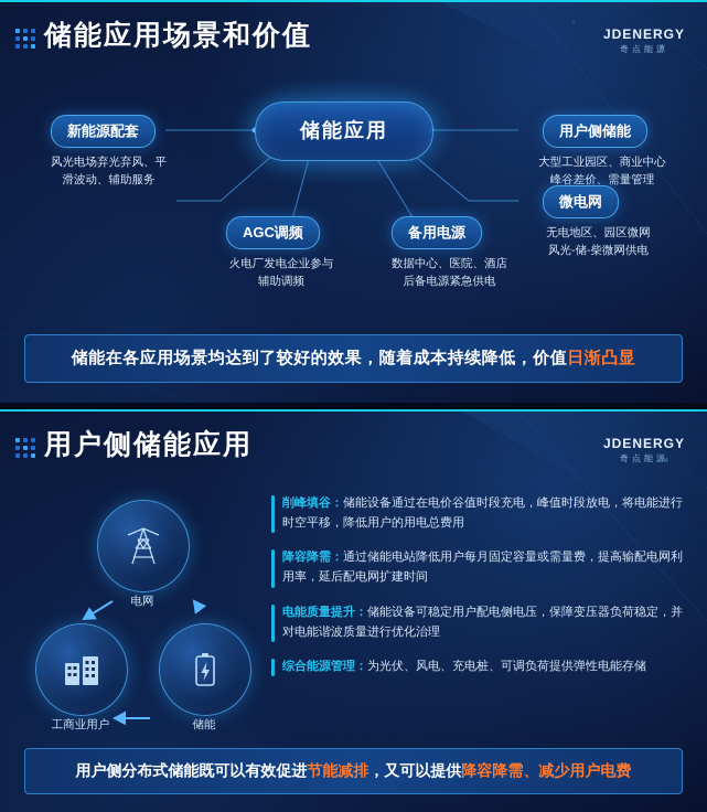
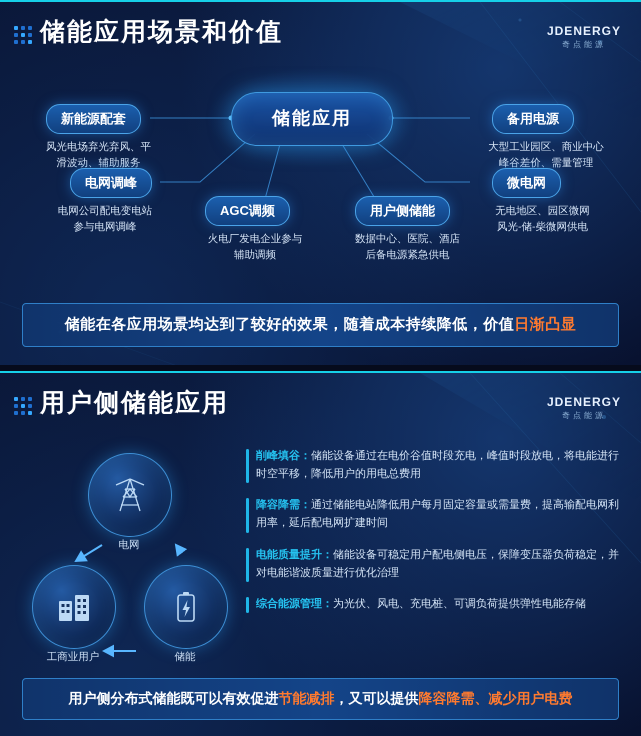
  储能应用场景和价值
  JDENERGY
  奇点能源
  储能应用
  新能源配套
  风光电场弃光弃风、平
  滑波动、辅助服务
- 用户侧储能
+ 备用电源
  大型工业园区、商业中心
  峰谷差价、需量管理
+ 电网调峰
+ 电网公司配电变电站
+ 参与电网调峰
  微电网
  无电地区、园区微网
  风光-储-柴微网供电
  AGC调频
  火电厂发电企业参与
  辅助调频
- 备用电源
+ 用户侧储能
  数据中心、医院、酒店
  后备电源紧急供电
  储能在各应用场景均达到了较好的效果，随着成本持续降低，价值
  日渐凸显
  用户侧储能应用
  JDENERGY
  奇点能源
  电网
  工商业用户
  储能
  削峰填谷：储能设备通过在电价谷值时段充电，峰值时段放电，将电能进行时空平移，降低用户的用电总费用
  降容降需：通过储能电站降低用户每月固定容量或需量费，提高输配电网利用率，延后配电网扩建时间
  电能质量提升：储能设备可稳定用户配电侧电压，保障变压器负荷稳定，并对电能谐波质量进行优化治理
  综合能源管理：为光伏、风电、充电桩、可调负荷提供弹性电能存储
  用户侧分布式储能既可以有效促进
  节能减排
  ，又可以提供
  降容降需、减少用户电费
